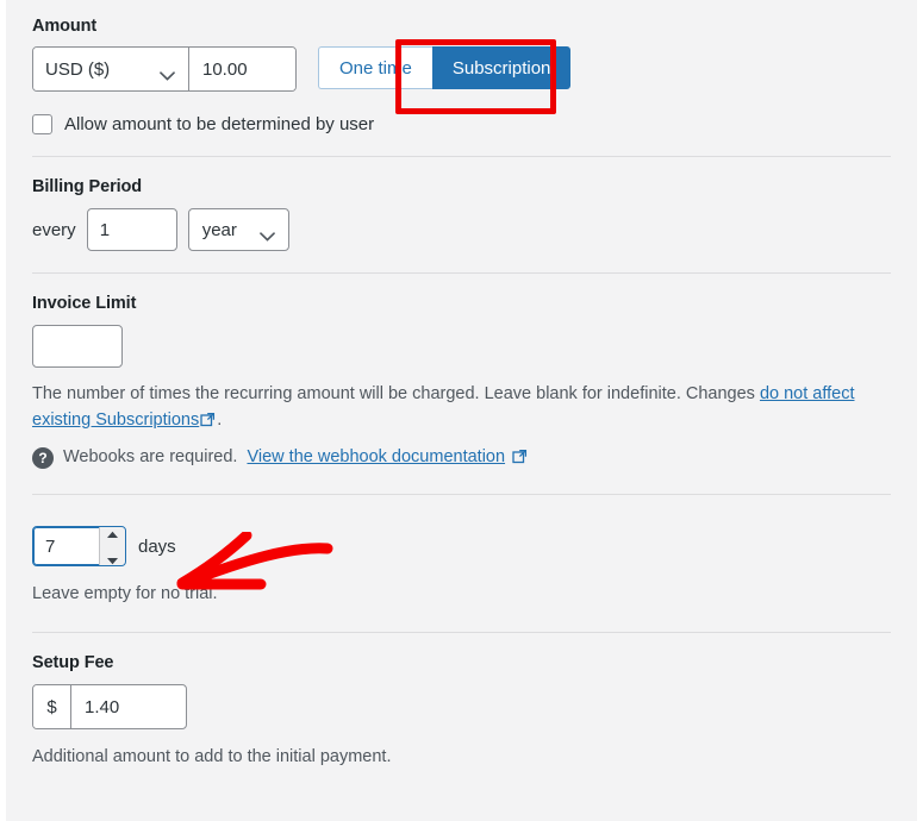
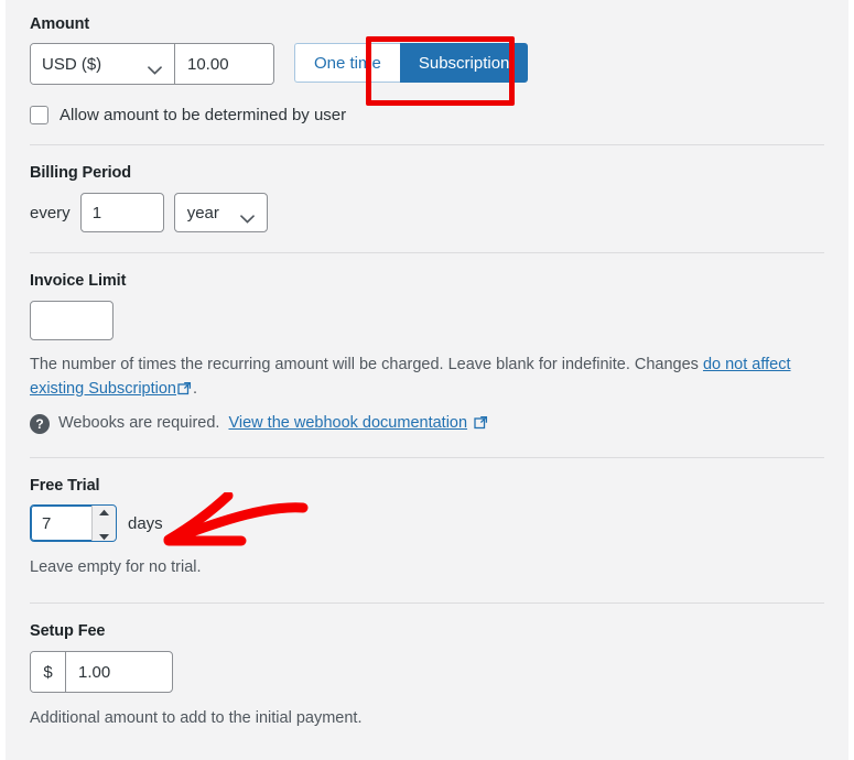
  Amount
  USD ($)
  10.00
  One time
  Subscription
  Allow amount to be determined by user
  Billing Period
  every
  1
  year
  Invoice Limit
- The number of times the recurring amount will be charged. Leave blank for indefinite. Changes do not affect existing Subscriptions .
+ The number of times the recurring amount will be charged. Leave blank for indefinite. Changes do not affect existing Subscription .
  ?
  Webooks are required. View the webhook documentation
+ Free Trial
  7
  days
  Leave empty for no trial.
  Setup Fee
  $
- 1.40
+ 1.00
  Additional amount to add to the initial payment.
